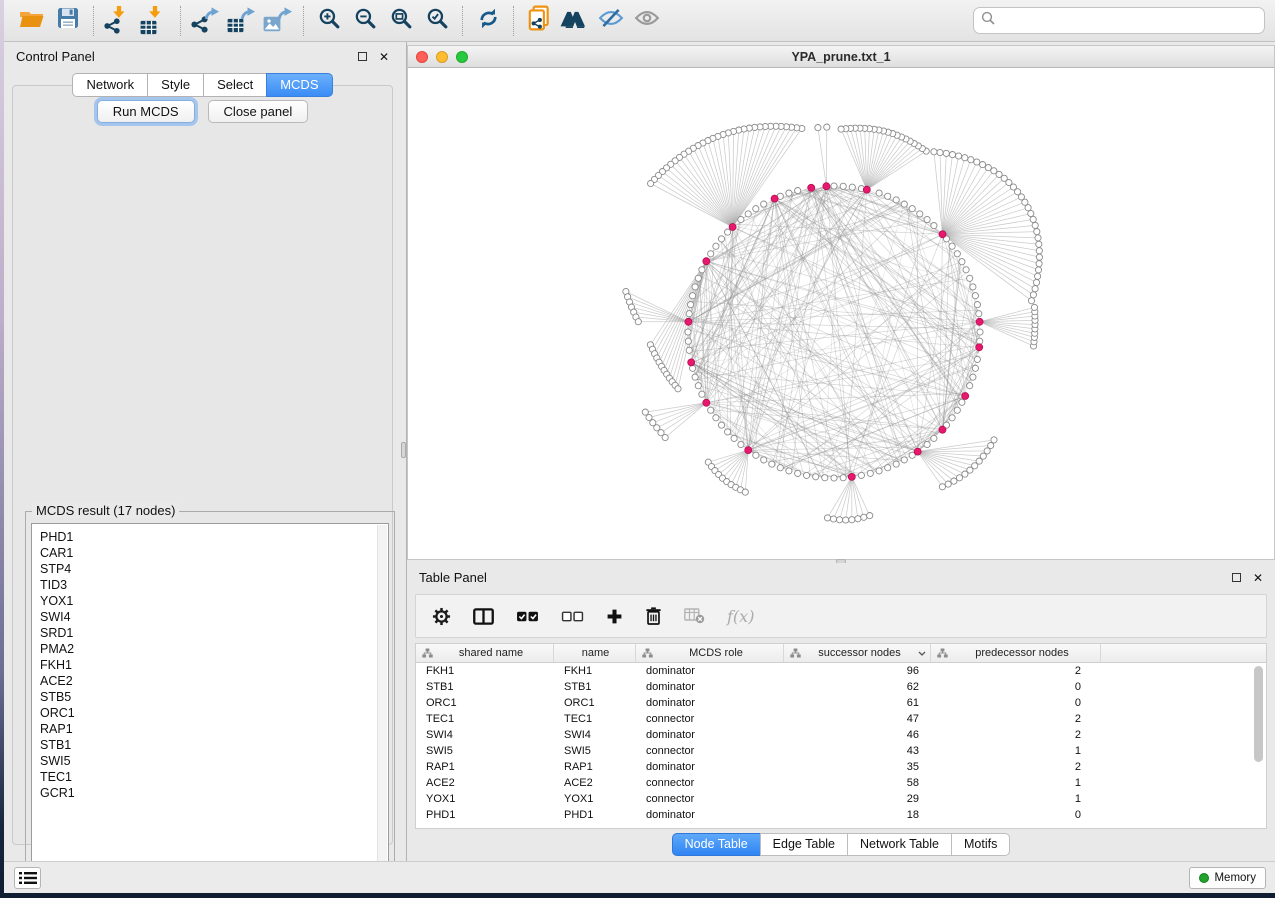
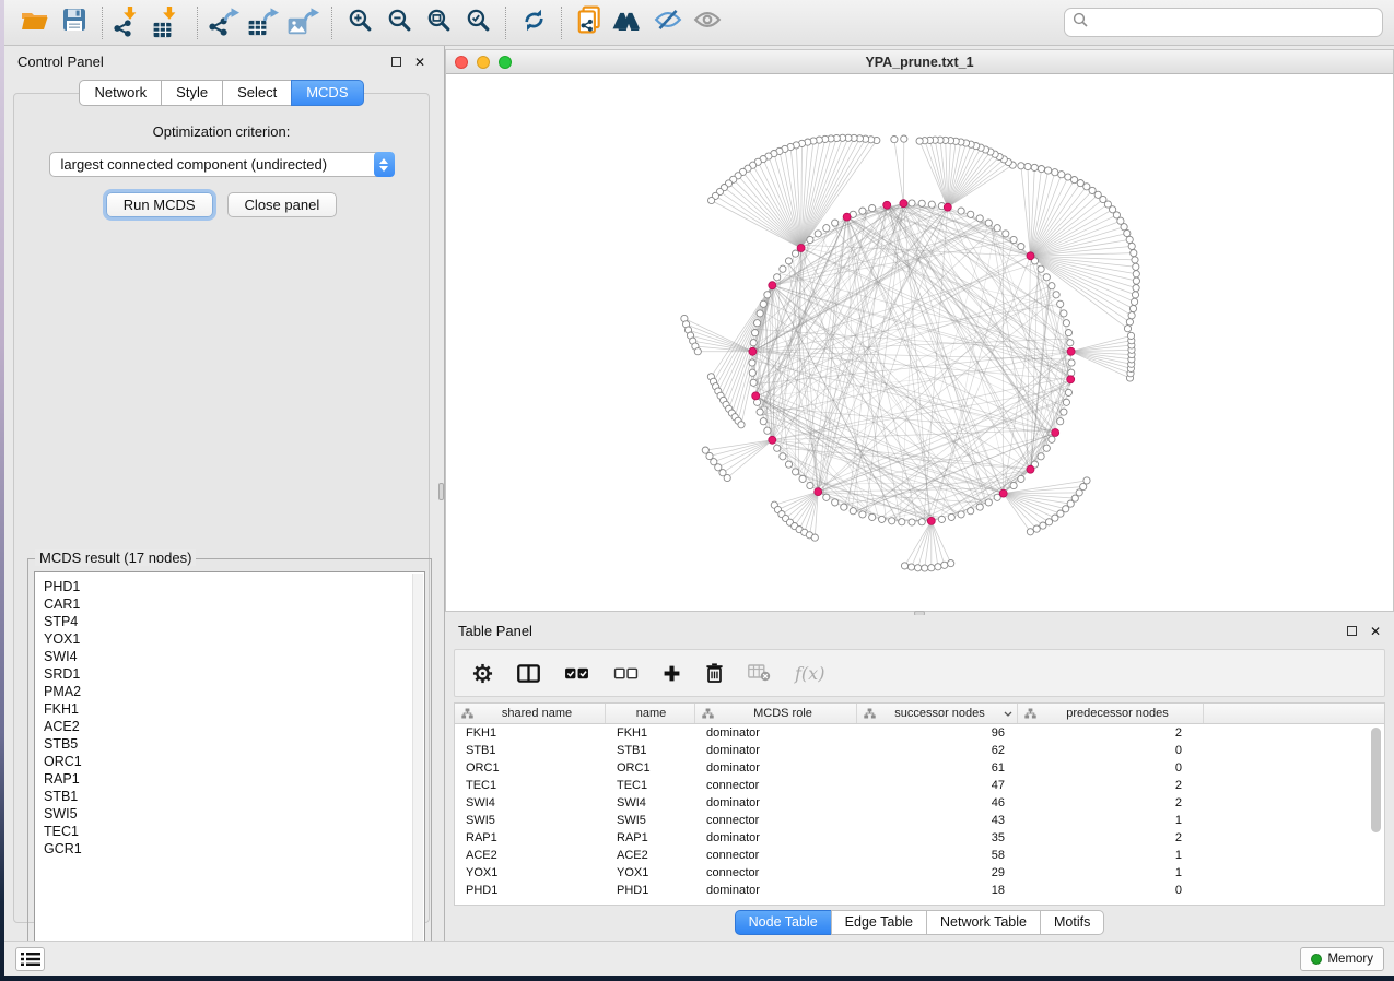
  Control Panel
  ✕
  Network
  Style
  Select
  MCDS
+ Optimization criterion:
+ largest connected component (undirected)
  Run MCDS
  Close panel
  MCDS result (17 nodes)
  PHD1
  CAR1
  STP4
- TID3
  YOX1
  SWI4
  SRD1
  PMA2
  FKH1
  ACE2
  STB5
  ORC1
  RAP1
  STB1
  SWI5
  TEC1
  GCR1
  YPA_prune.txt_1
  Table Panel
  ✕
  f(x)
  shared name
  name
  MCDS role
  successor nodes
  predecessor nodes
  FKH1
  FKH1
  dominator
  96
  2
  STB1
  STB1
  dominator
  62
  0
  ORC1
  ORC1
  dominator
  61
  0
  TEC1
  TEC1
  connector
  47
  2
  SWI4
  SWI4
  dominator
  46
  2
  SWI5
  SWI5
  connector
  43
  1
  RAP1
  RAP1
  dominator
  35
  2
  ACE2
  ACE2
  connector
  58
  1
  YOX1
  YOX1
  connector
  29
  1
  PHD1
  PHD1
  dominator
  18
  0
  Node Table
  Edge Table
  Network Table
  Motifs
  Memory
